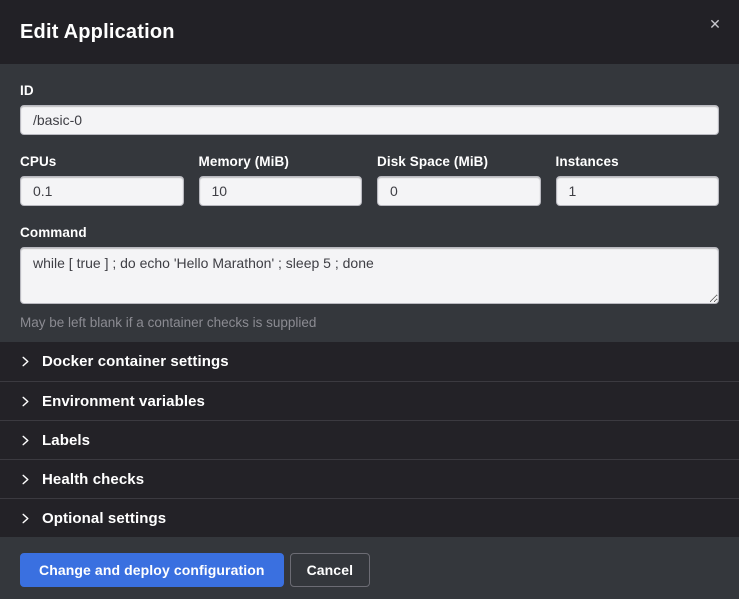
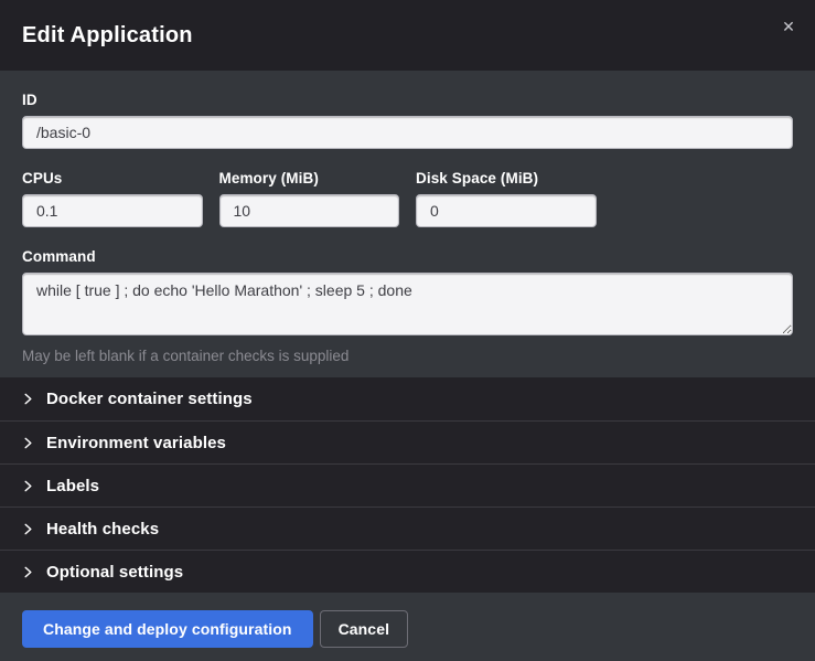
  Edit Application
  ✕
  ID
  /basic-0
  CPUs
  0.1
  Memory (MiB)
  10
  Disk Space (MiB)
  0
- Instances
- 1
  Command
  while [ true ] ; do echo 'Hello Marathon' ; sleep 5 ; done
  May be left blank if a container checks is supplied
  Docker container settings
  Environment variables
  Labels
  Health checks
  Optional settings
  Change and deploy configuration
  Cancel
